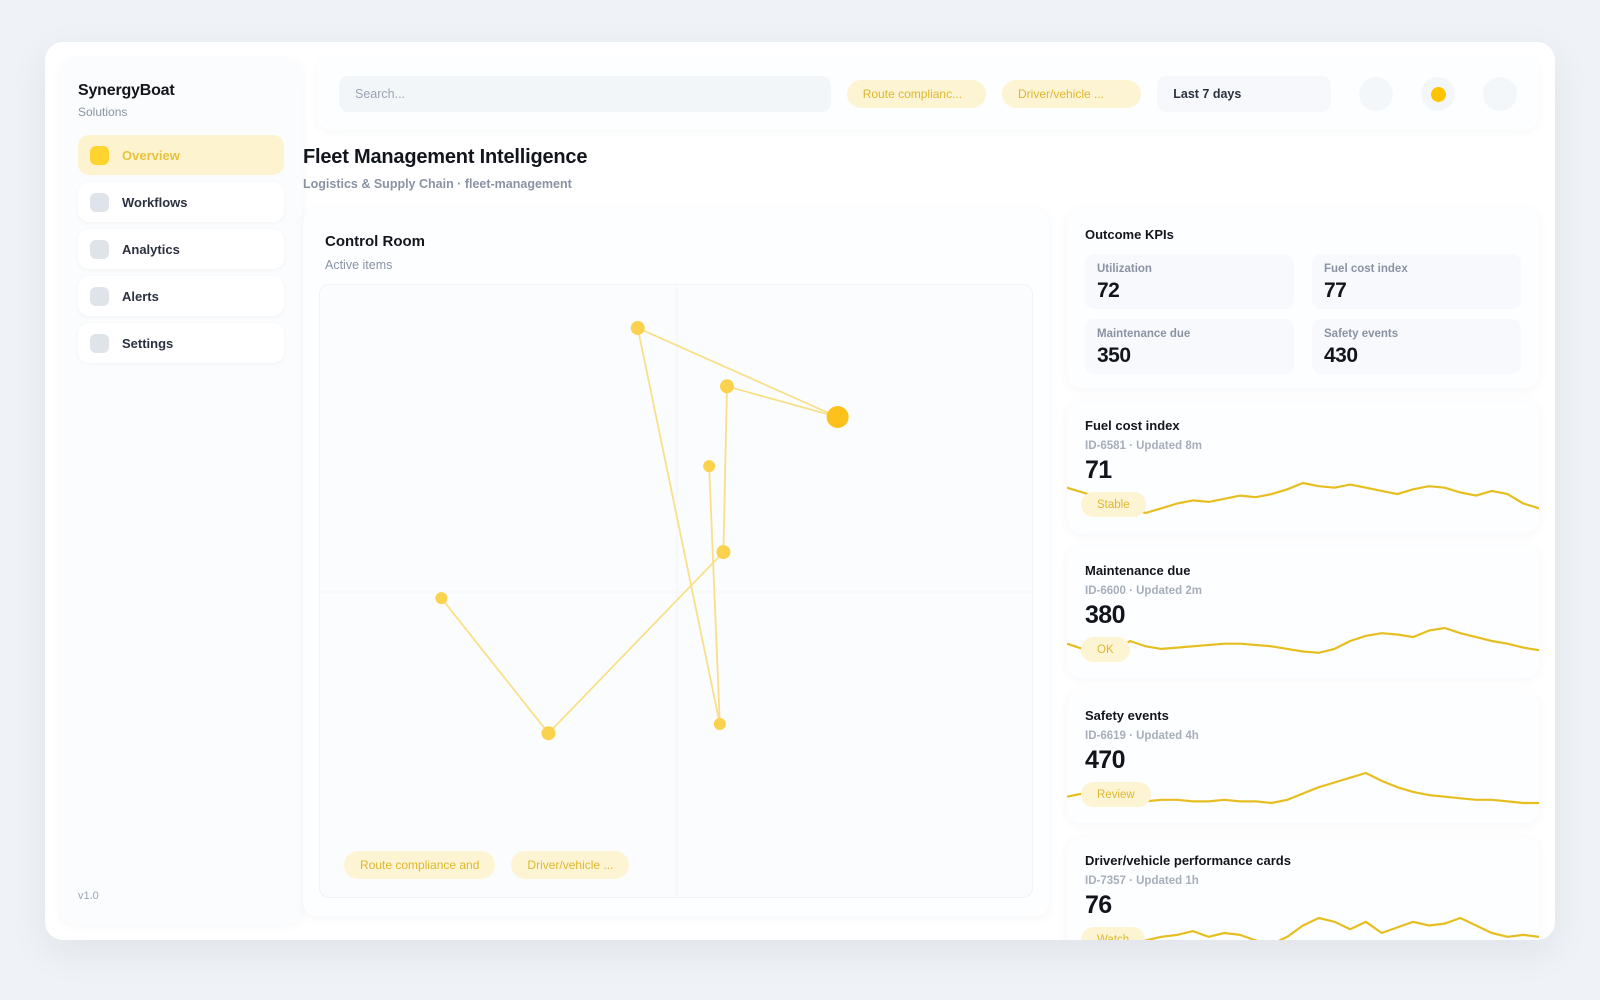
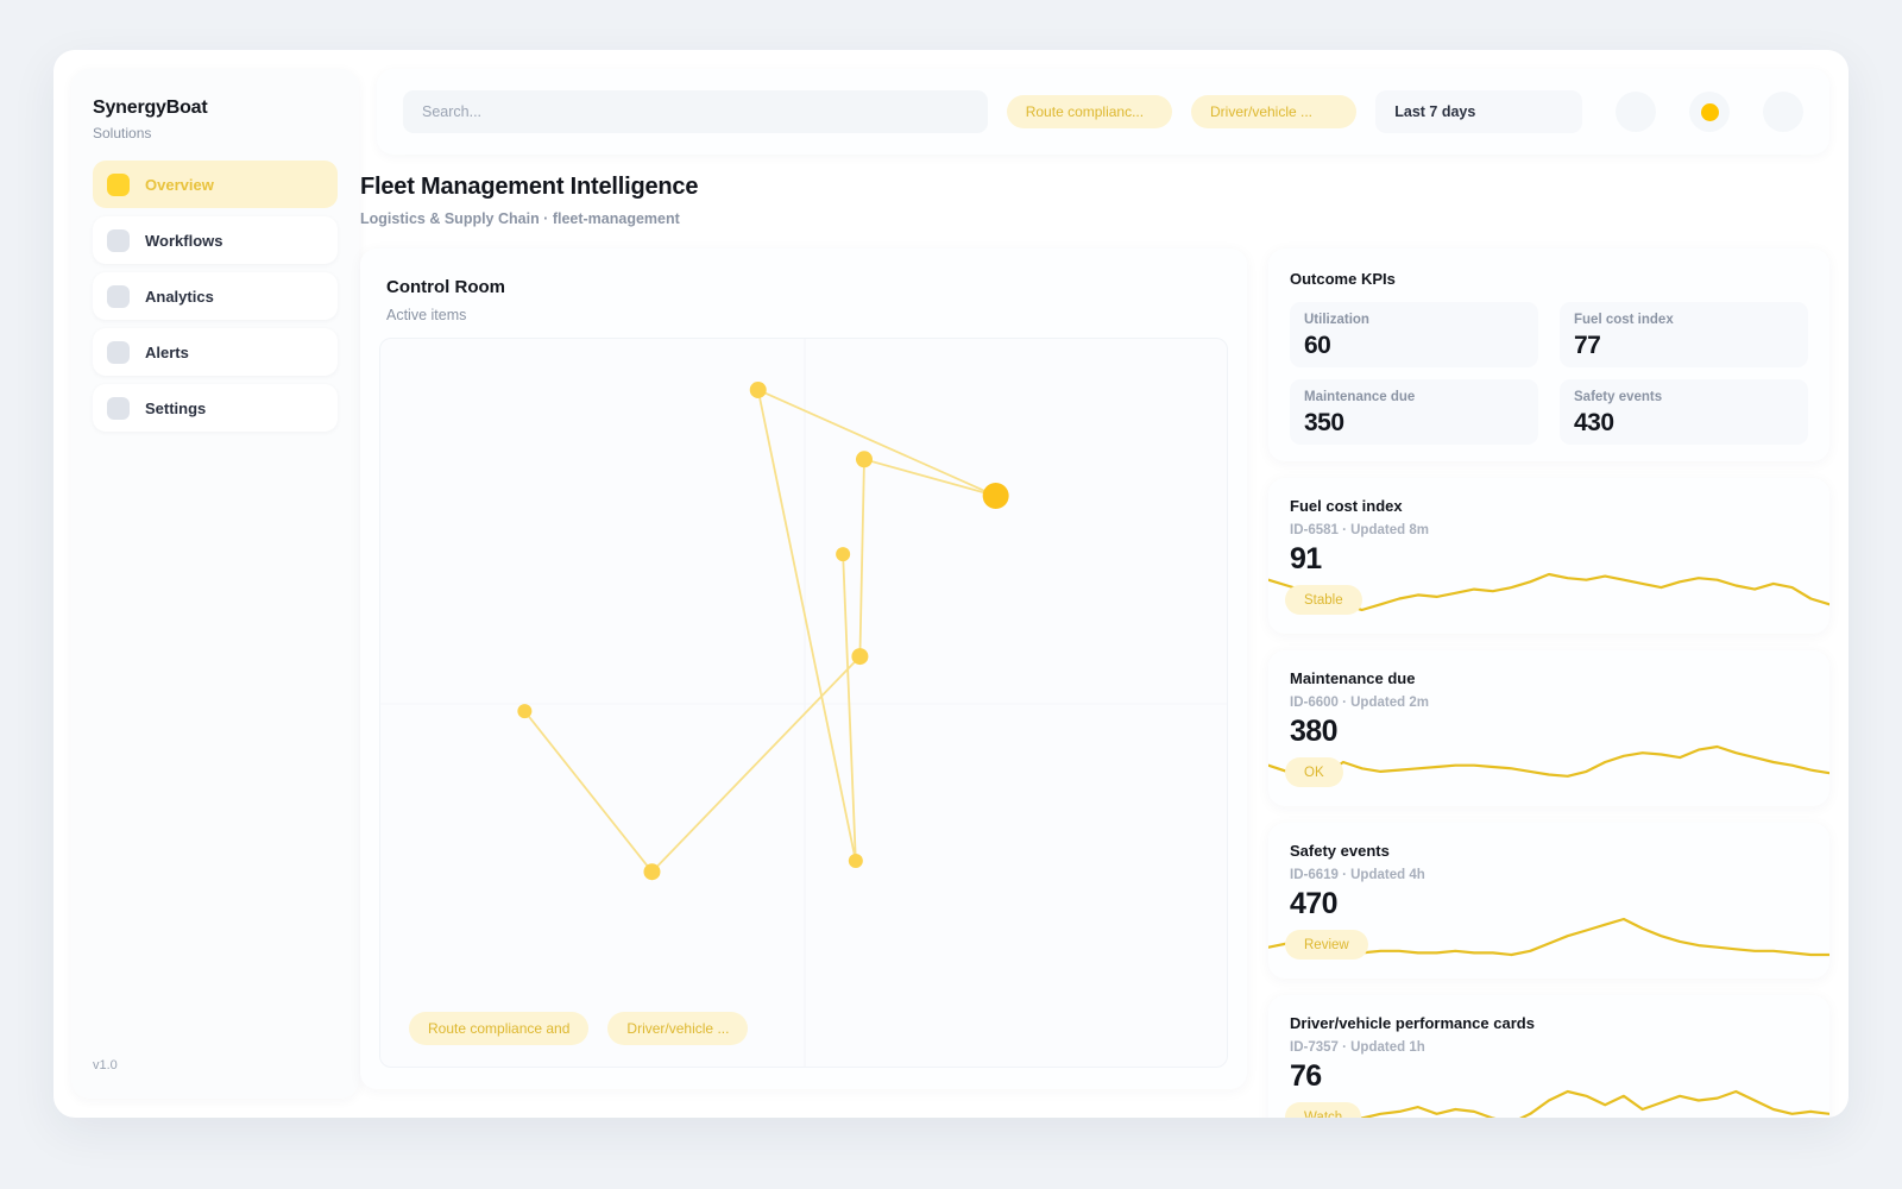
  SynergyBoat
  Solutions
  Overview
  Workflows
  Analytics
  Alerts
  Settings
  v1.0
  Search...
  Route complianc...
  Driver/vehicle ...
  Last 7 days
  Fleet Management Intelligence
  Logistics & Supply Chain · fleet-management
  Control Room
  Active items
  Route compliance and
  Driver/vehicle ...
  Outcome KPIs
  Utilization
- 72
+ 60
  Fuel cost index
  77
  Maintenance due
  350
  Safety events
  430
  Fuel cost index
  ID-6581 · Updated 8m
- 71
+ 91
  Stable
  Maintenance due
  ID-6600 · Updated 2m
  380
  OK
  Safety events
  ID-6619 · Updated 4h
  470
  Review
  Driver/vehicle performance cards
  ID-7357 · Updated 1h
  76
  Watch
